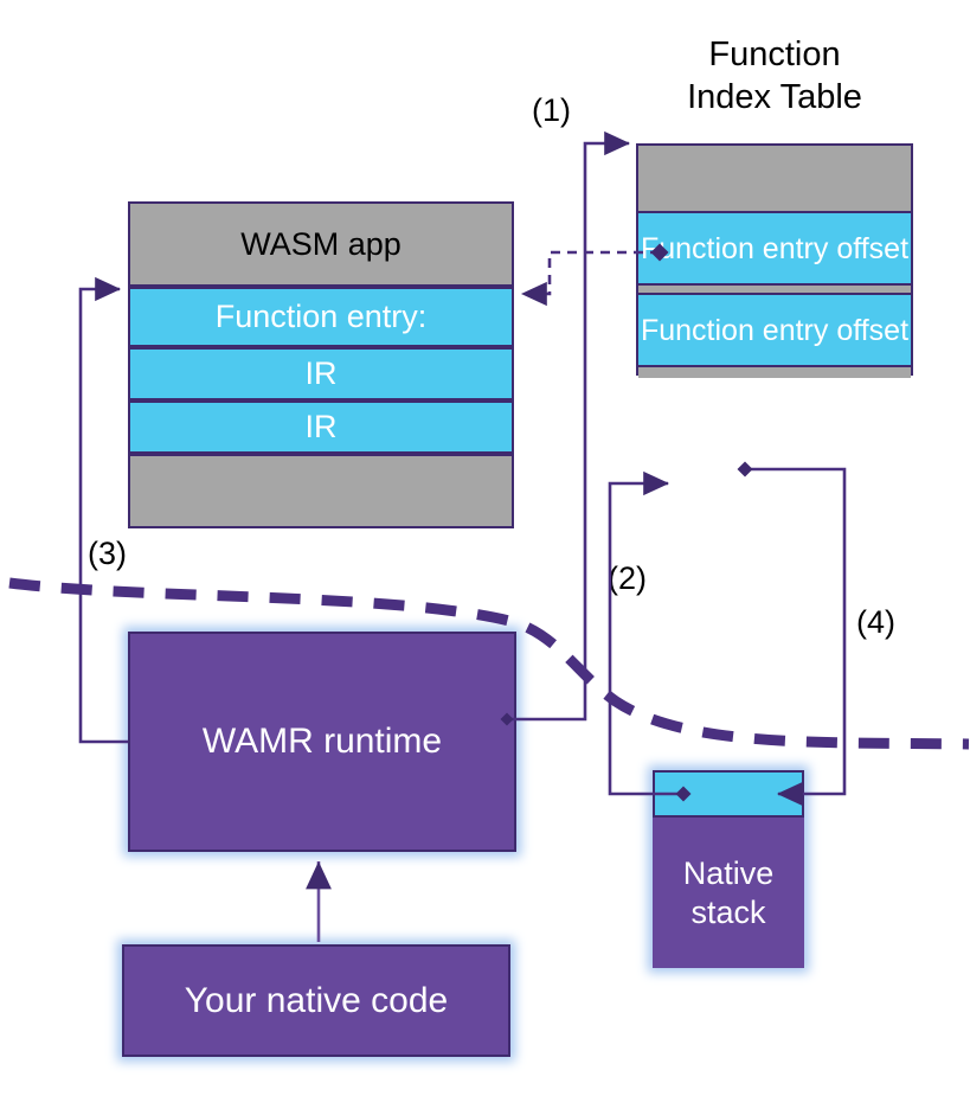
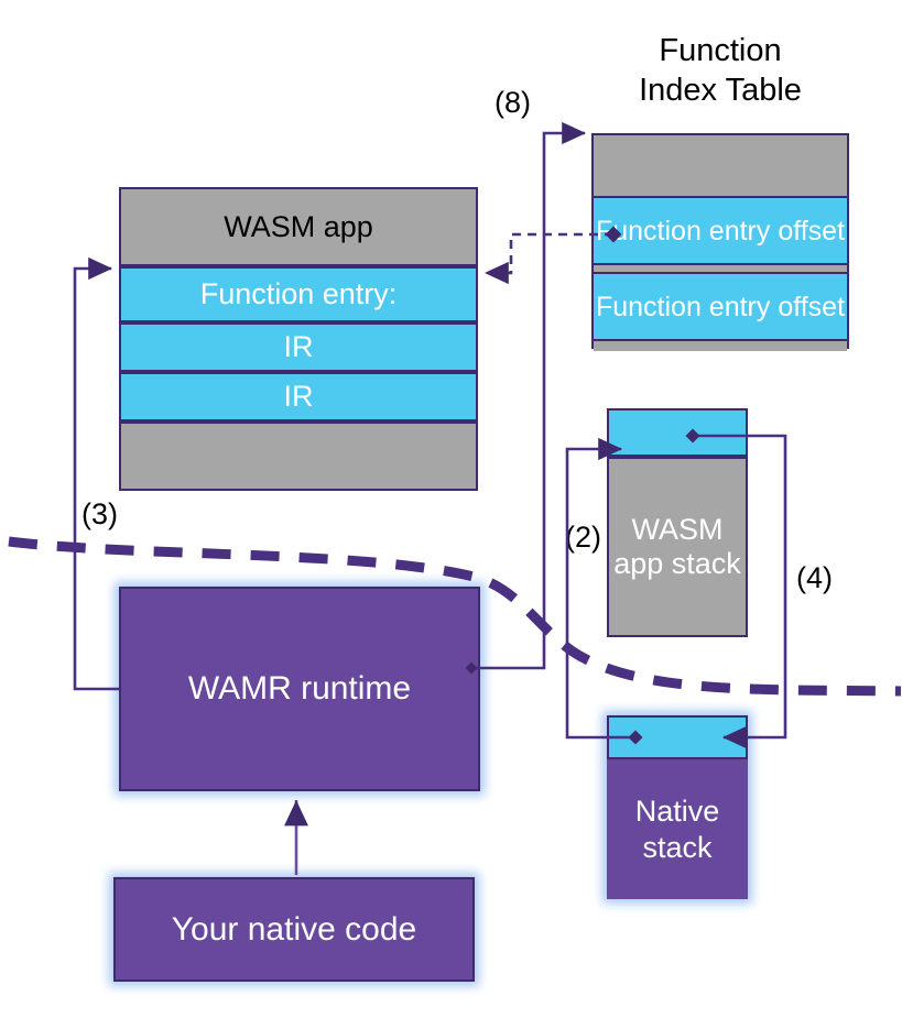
  Function
  Index Table
- (1)
+ (8)
  (2)
  (3)
  (4)
  WASM app
  Function entry:
  IR
  IR
  Function entry offset
  Function entry offset
+ WASM
+ app stack
  Native
  stack
  WAMR runtime
  Your native code
